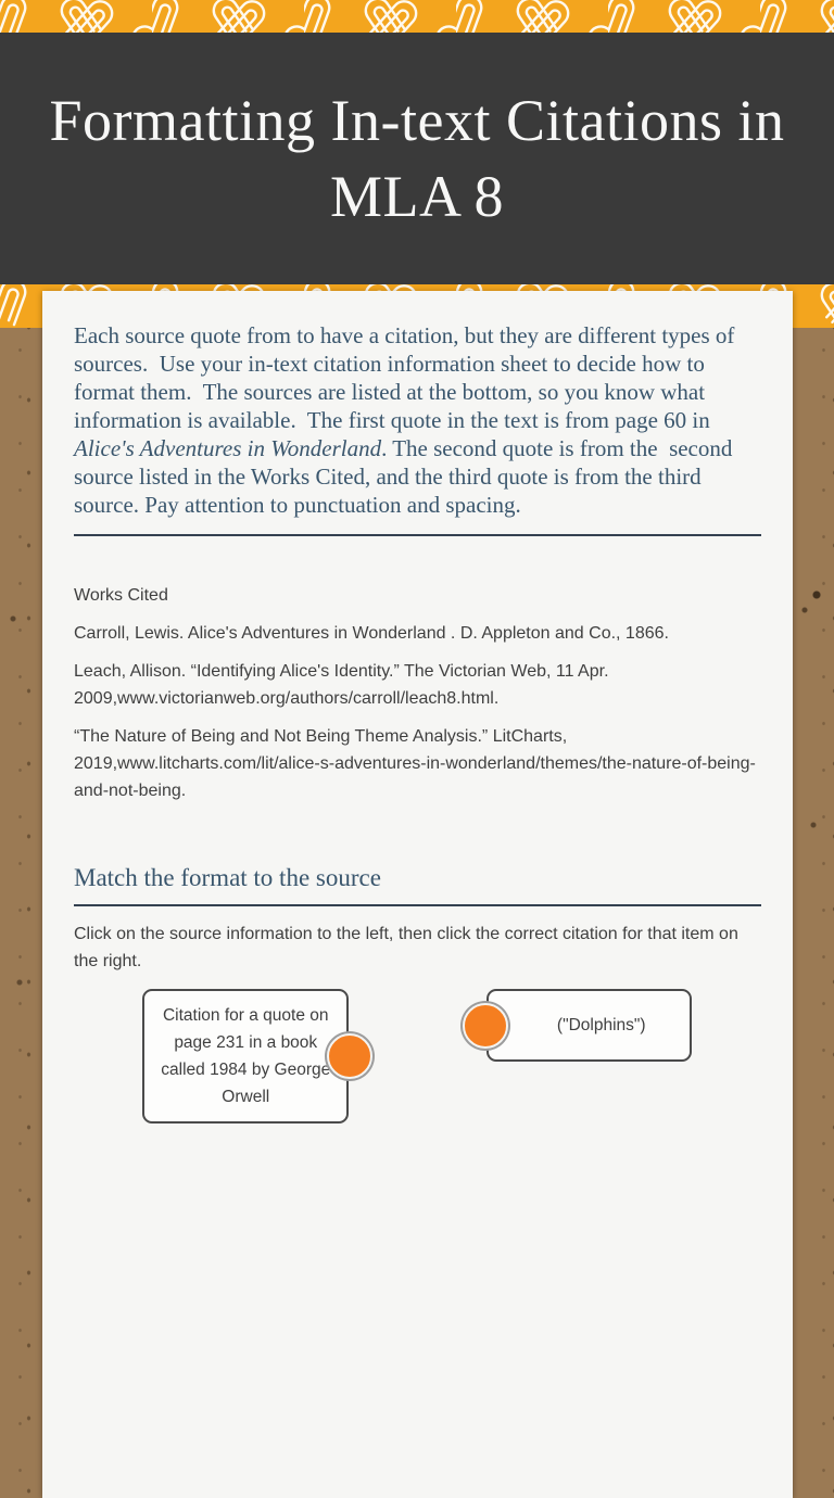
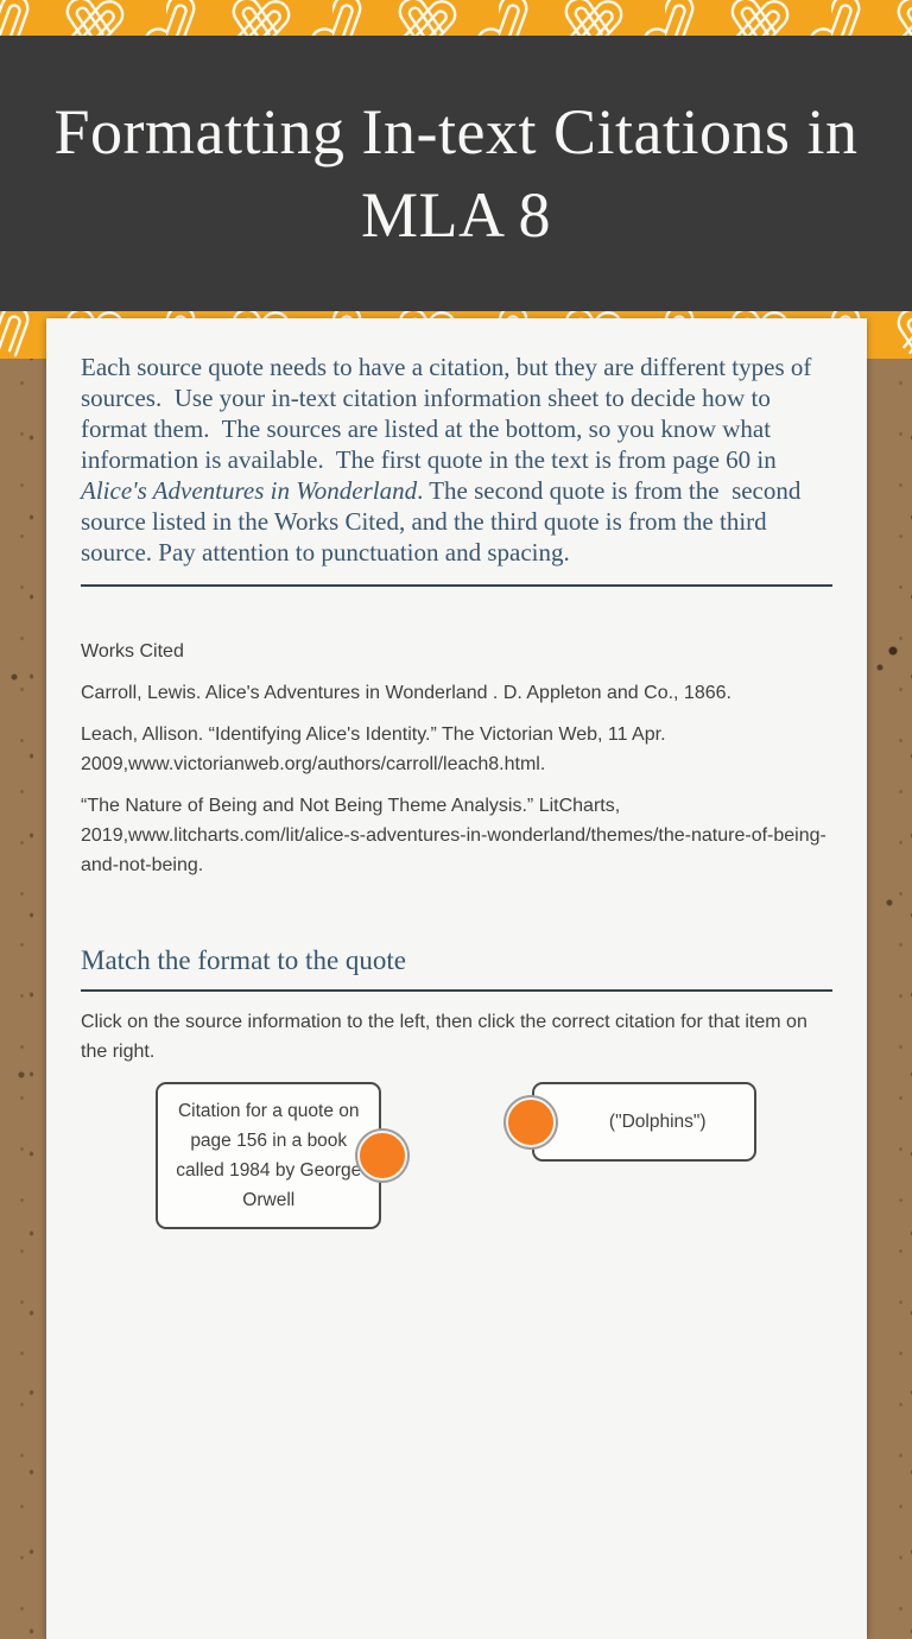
  Formatting In-text Citations in MLA 8
- Each source quote from to have a citation, but they are different types of sources. Use your in-text citation information sheet to decide how to format them. The sources are listed at the bottom, so you know what information is available. The first quote in the text is from page 60 in Alice's Adventures in Wonderland. The second quote is from the second source listed in the Works Cited, and the third quote is from the third source. Pay attention to punctuation and spacing.
+ Each source quote needs to have a citation, but they are different types of sources. Use your in-text citation information sheet to decide how to format them. The sources are listed at the bottom, so you know what information is available. The first quote in the text is from page 60 in Alice's Adventures in Wonderland. The second quote is from the second source listed in the Works Cited, and the third quote is from the third source. Pay attention to punctuation and spacing.
  Works Cited
  Carroll, Lewis. Alice's Adventures in Wonderland . D. Appleton and Co., 1866.
  Leach, Allison. “Identifying Alice's Identity.” The Victorian Web, 11 Apr. 2009,www.victorianweb.org/authors/carroll/leach8.html.
  “The Nature of Being and Not Being Theme Analysis.” LitCharts, 2019,www.litcharts.com/lit/alice-s-adventures-in-wonderland/themes/the-nature-of-being-and-not-being.
- Match the format to the source
+ Match the format to the quote
  Click on the source information to the left, then click the correct citation for that item on the right.
- Citation for a quote on page 231 in a book called 1984 by George Orwell
+ Citation for a quote on page 156 in a book called 1984 by George Orwell
  ("Dolphins")
